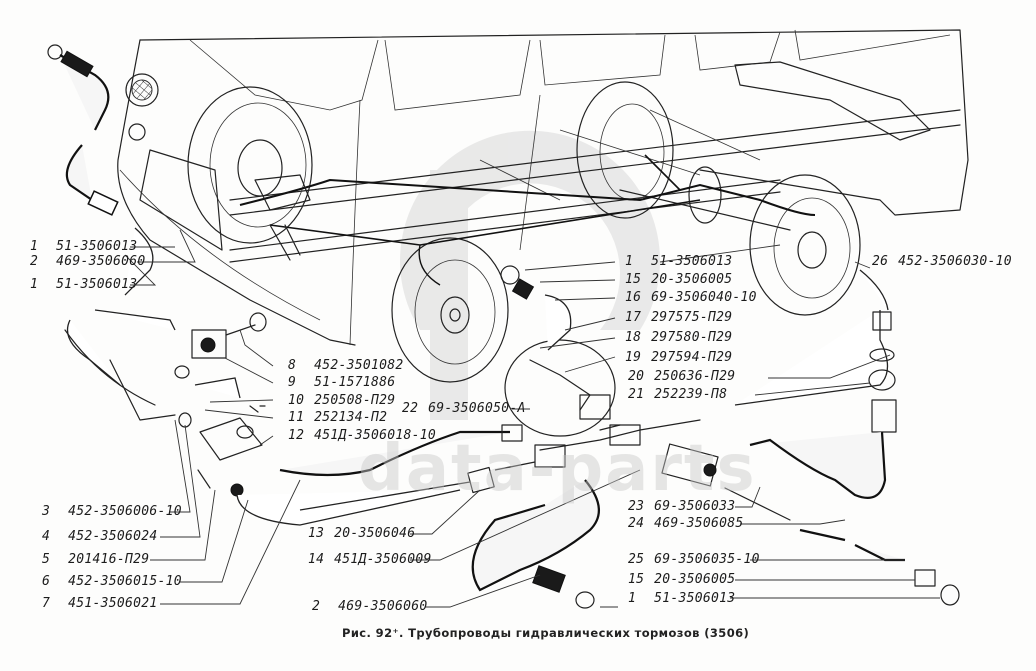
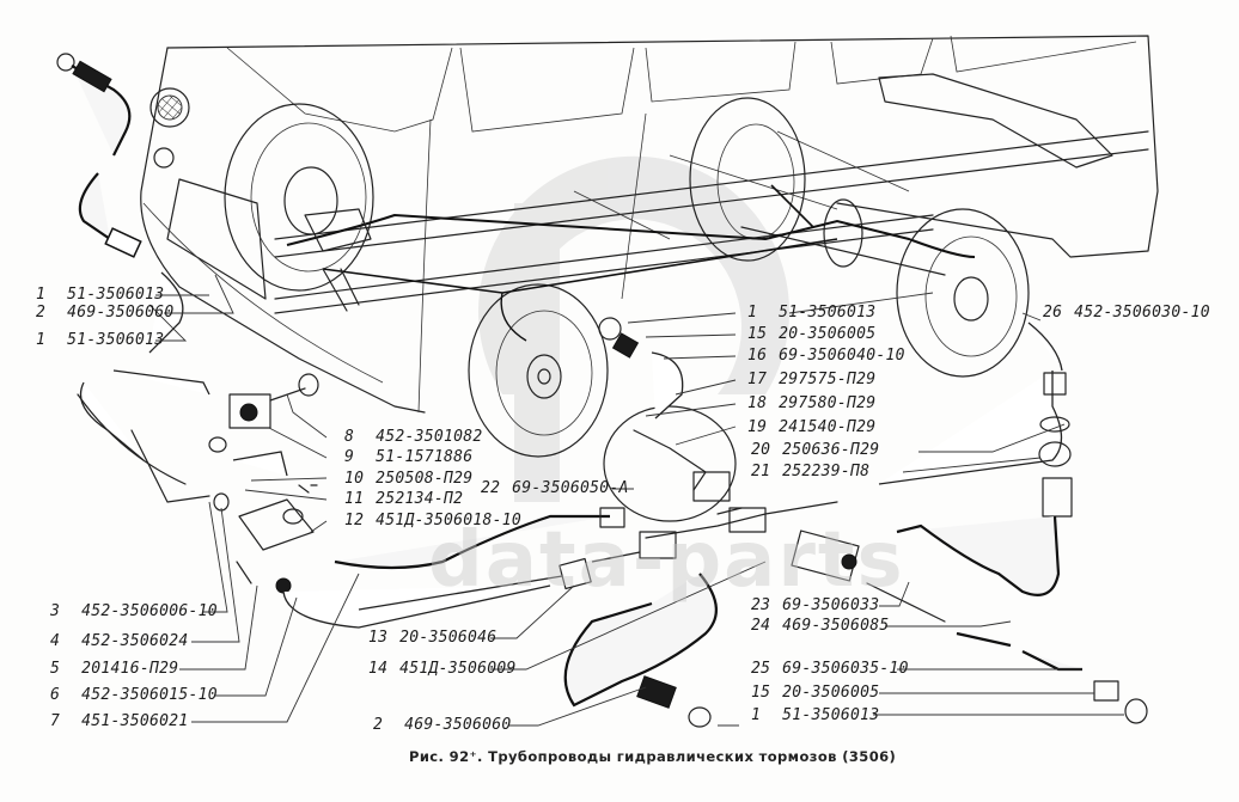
  data-parts
  1 51-3506013
  2 469-3506060
  1 51-3506013
  8 452-3501082
  9 51-1571886
  10 250508-П29
  11 252134-П2
  12 451Д-3506018-10
  3 452-3506006-10
  4 452-3506024
  5 201416-П29
  6 452-3506015-10
  7 451-3506021
  13 20-3506046
  14 451Д-3506009
  2 469-3506060
  22 69-3506050-А
  1 51-3506013
  15 20-3506005
  16 69-3506040-10
  17 297575-П29
  18 297580-П29
- 19 297594-П29
+ 19 241540-П29
  20 250636-П29
  21 252239-П8
  26 452-3506030-10
  23 69-3506033
  24 469-3506085
  25 69-3506035-10
  15 20-3506005
  1 51-3506013
  Рис. 92⁺. Трубопроводы гидравлических тормозов (3506)
